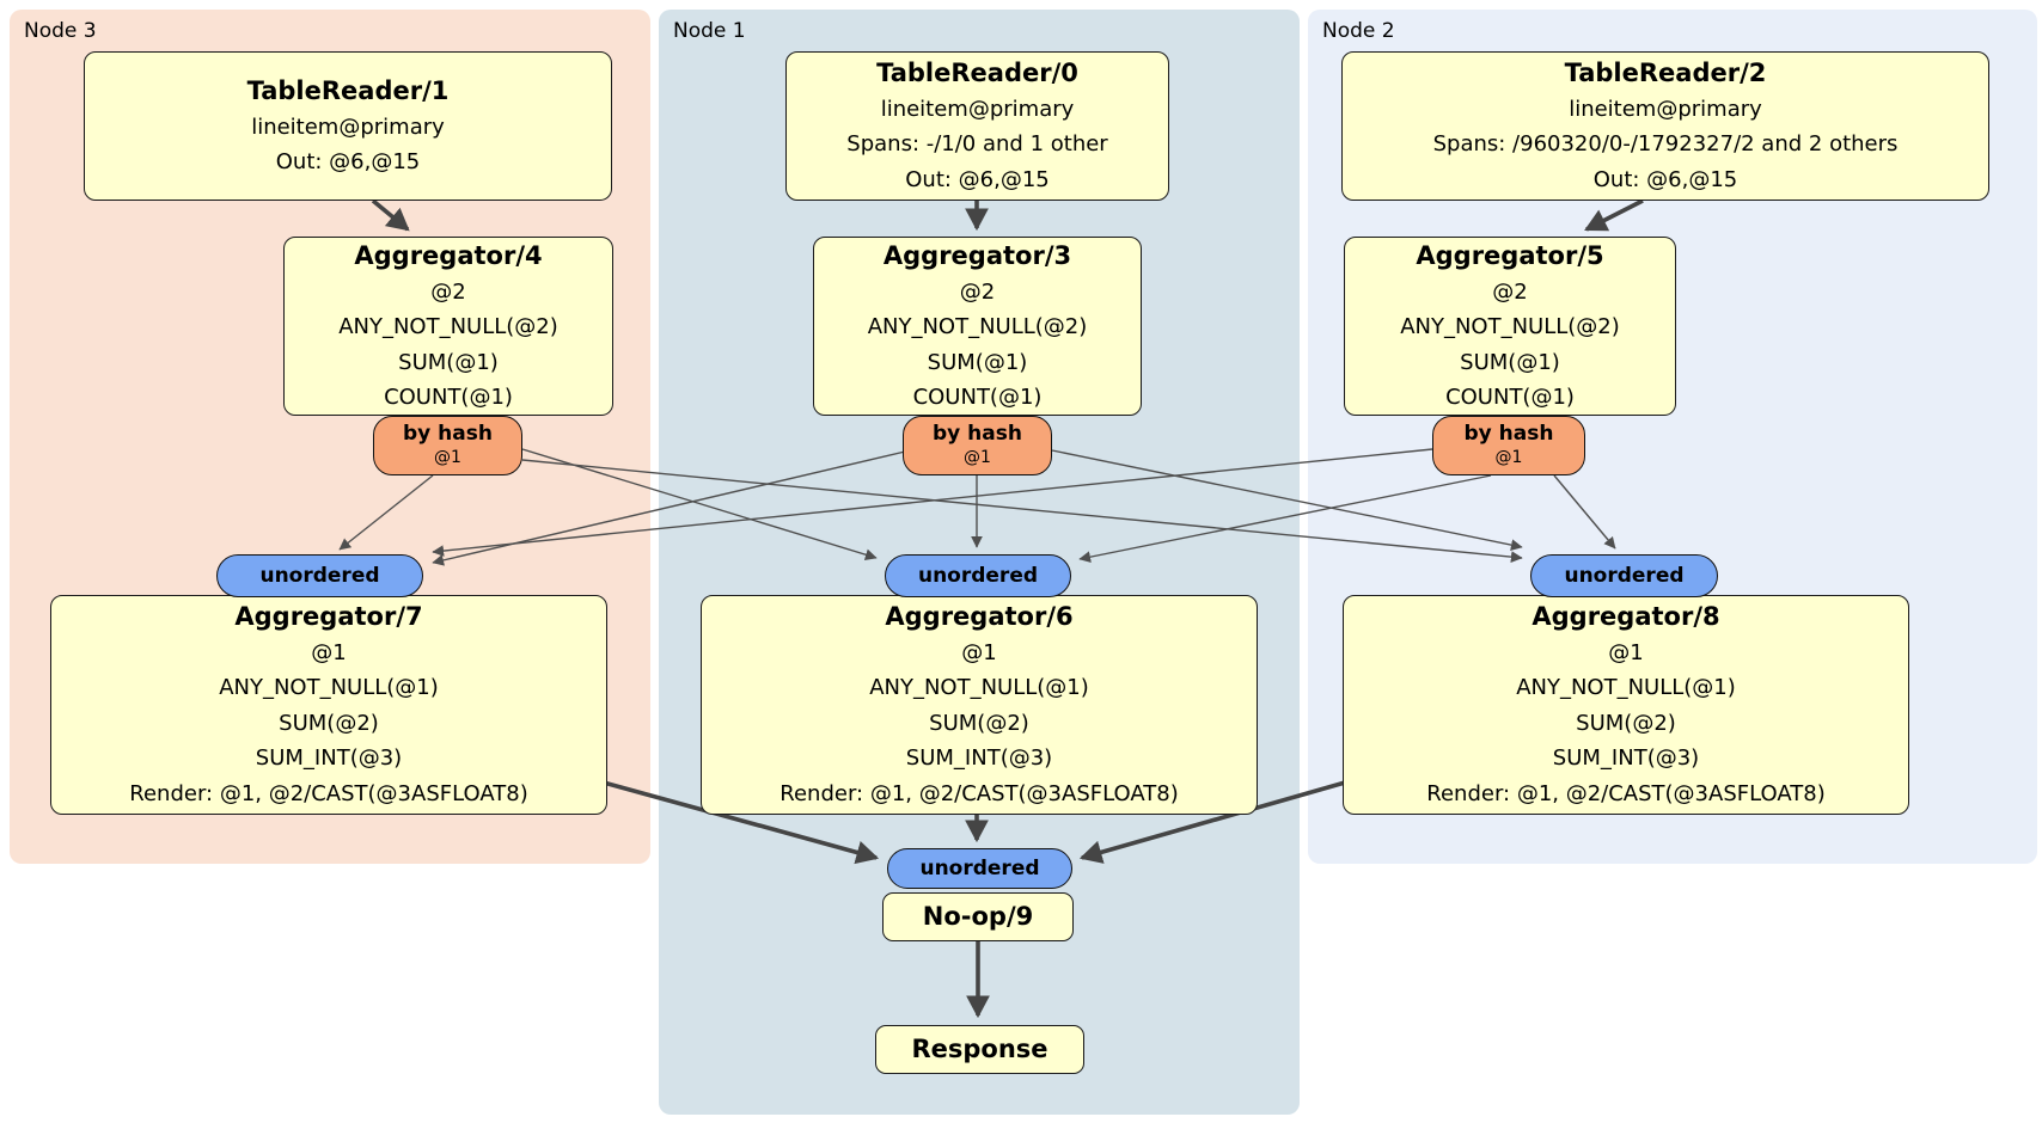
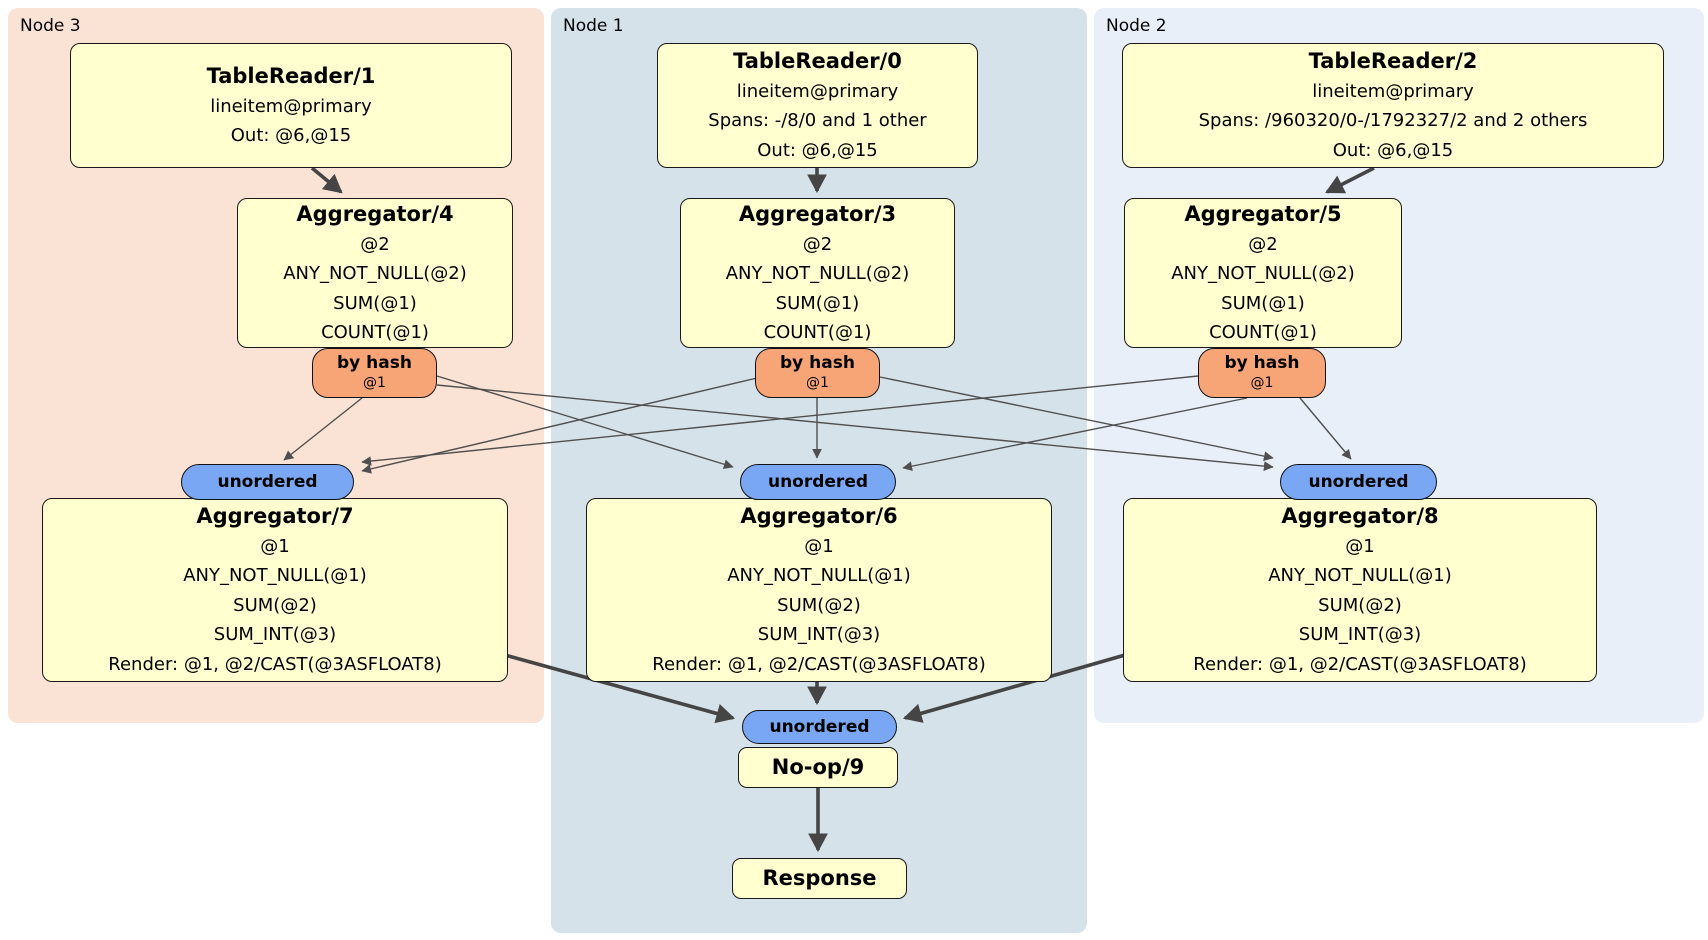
  Node 3
  Node 1
  Node 2
  TableReader/1
  lineitem@primary
  Out: @6,@15
  TableReader/0
  lineitem@primary
- Spans: -/1/0 and 1 other
+ Spans: -/8/0 and 1 other
  Out: @6,@15
  TableReader/2
  lineitem@primary
  Spans: /960320/0-/1792327/2 and 2 others
  Out: @6,@15
  Aggregator/4
  @2
  ANY_NOT_NULL(@2)
  SUM(@1)
  COUNT(@1)
  Aggregator/3
  @2
  ANY_NOT_NULL(@2)
  SUM(@1)
  COUNT(@1)
  Aggregator/5
  @2
  ANY_NOT_NULL(@2)
  SUM(@1)
  COUNT(@1)
  by hash
  @1
  by hash
  @1
  by hash
  @1
  unordered
  unordered
  unordered
  Aggregator/7
  @1
  ANY_NOT_NULL(@1)
  SUM(@2)
  SUM_INT(@3)
  Render: @1, @2/CAST(@3ASFLOAT8)
  Aggregator/6
  @1
  ANY_NOT_NULL(@1)
  SUM(@2)
  SUM_INT(@3)
  Render: @1, @2/CAST(@3ASFLOAT8)
  Aggregator/8
  @1
  ANY_NOT_NULL(@1)
  SUM(@2)
  SUM_INT(@3)
  Render: @1, @2/CAST(@3ASFLOAT8)
  unordered
  No-op/9
  Response
